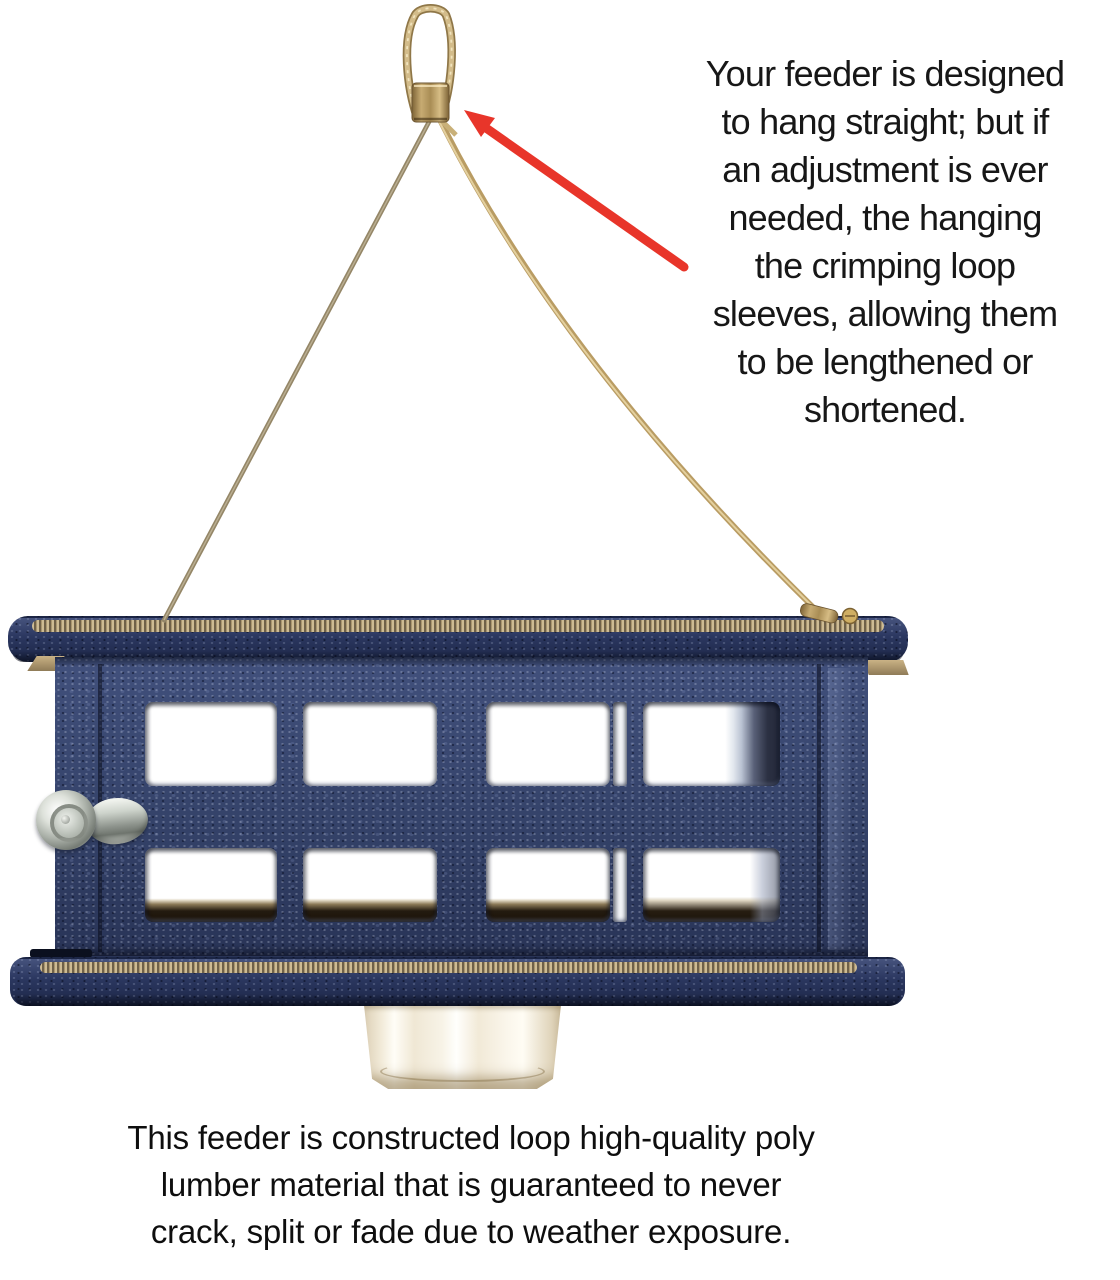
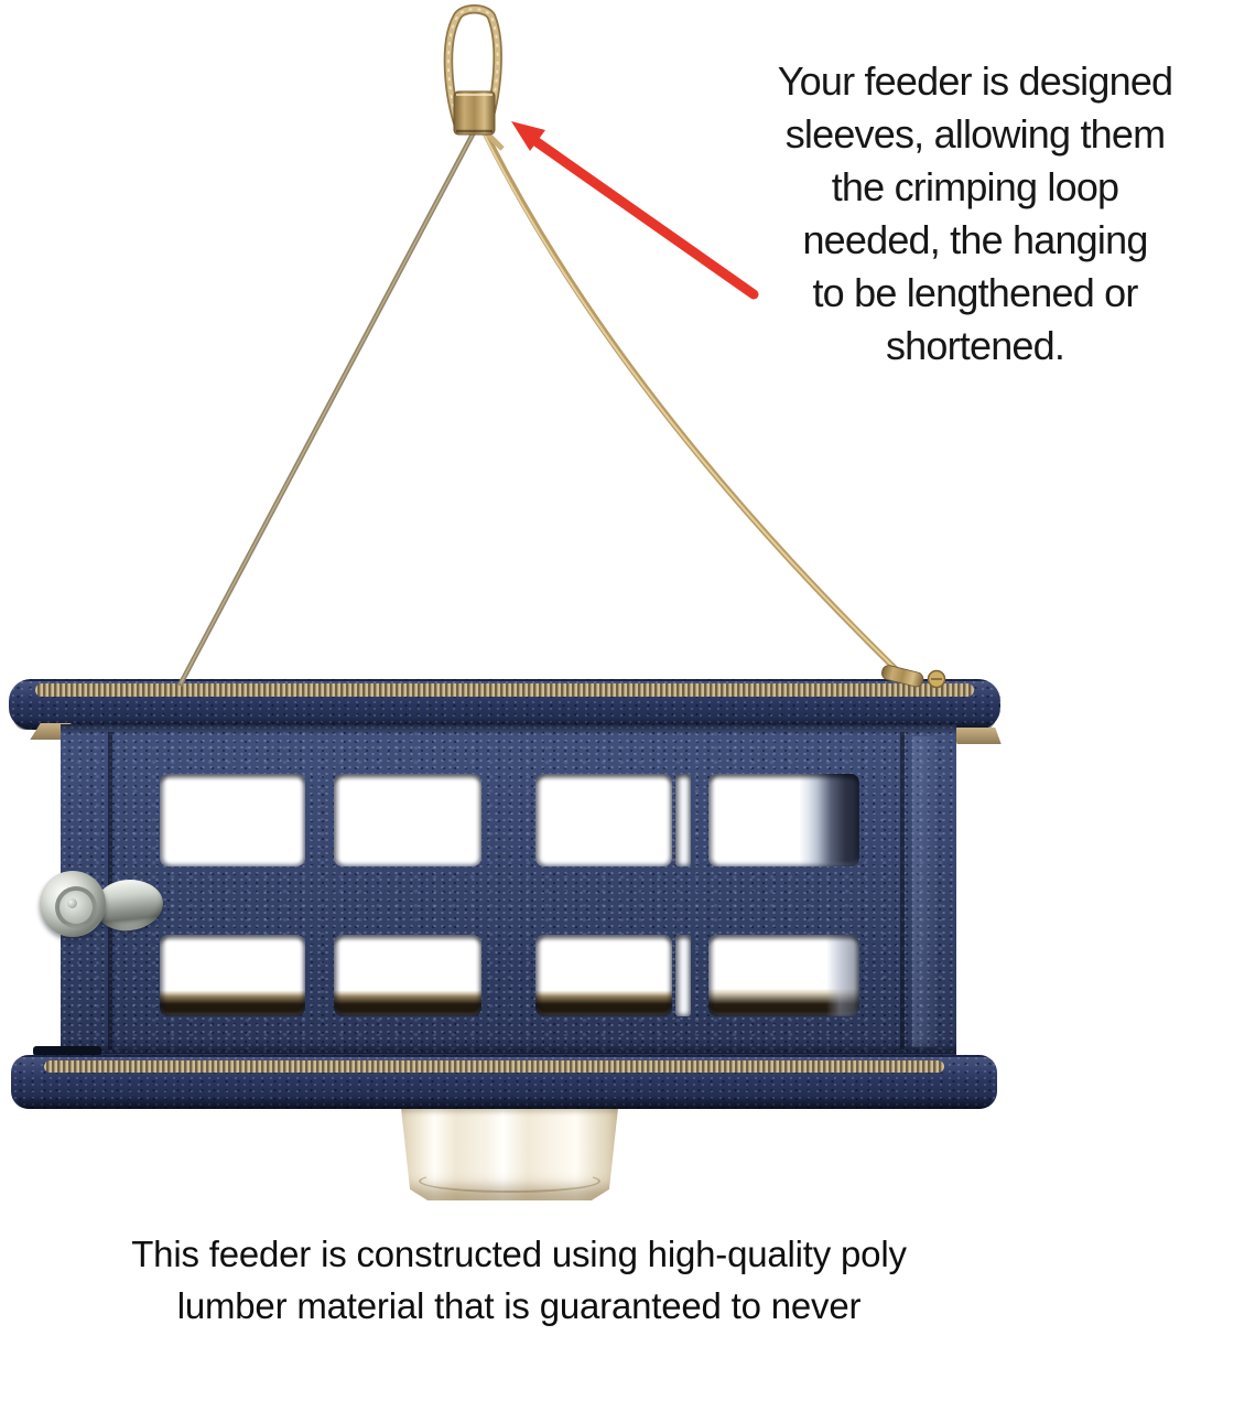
  Your feeder is designed
- to hang straight; but if
- an adjustment is ever
- needed, the hanging
+ sleeves, allowing them
  the crimping loop
- sleeves, allowing them
+ needed, the hanging
  to be lengthened or
  shortened.
- This feeder is constructed loop high-quality poly
+ This feeder is constructed using high-quality poly
  lumber material that is guaranteed to never
- crack, split or fade due to weather exposure.
